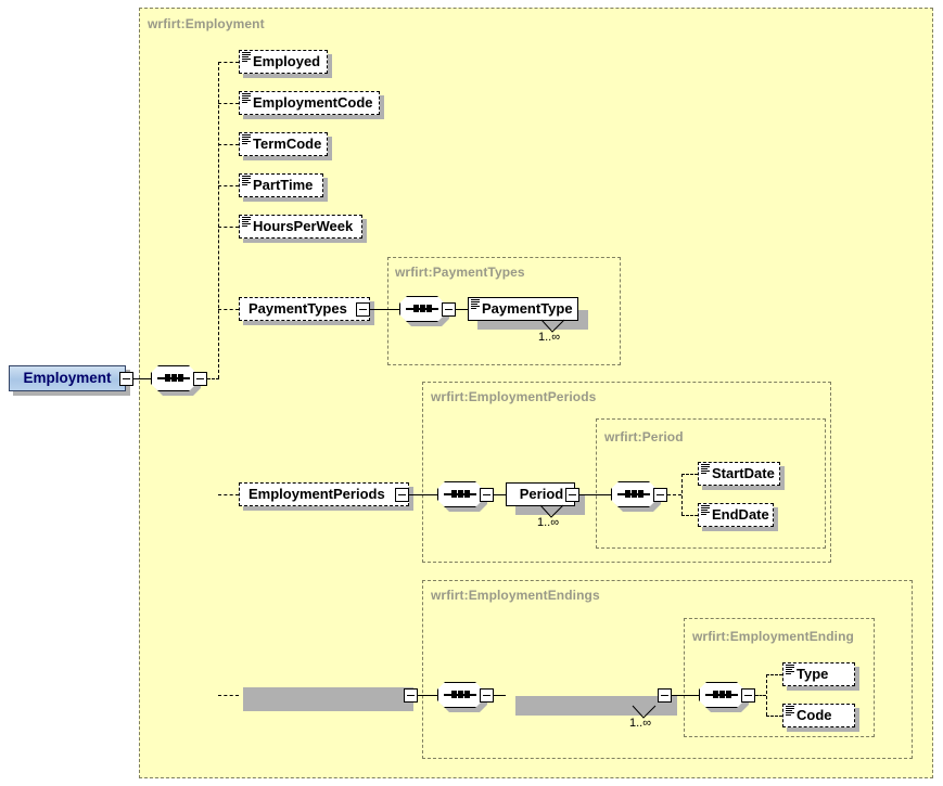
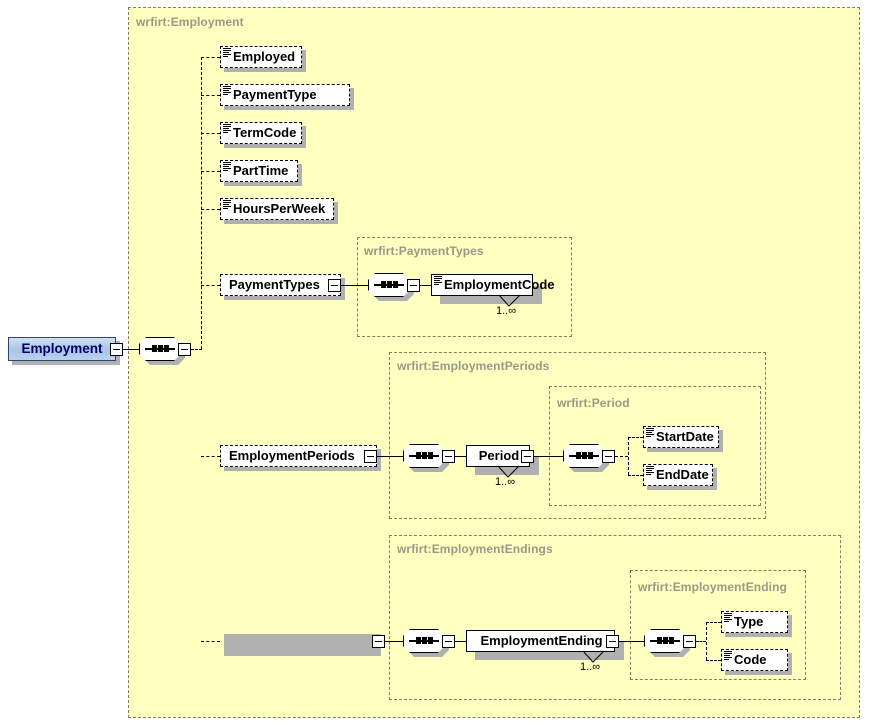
  wrfirt:Employment
  wrfirt:PaymentTypes
  wrfirt:EmploymentPeriods
  wrfirt:Period
  wrfirt:EmploymentEndings
  wrfirt:EmploymentEnding
  Employment
  Employed
- EmploymentCode
+ PaymentType
  TermCode
  PartTime
  HoursPerWeek
  PaymentTypes
- PaymentType
+ EmploymentCode
  1..∞
  EmploymentPeriods
  Period
  1..∞
  StartDate
  EndDate
+ EmploymentEnding
  1..∞
  Type
  Code
